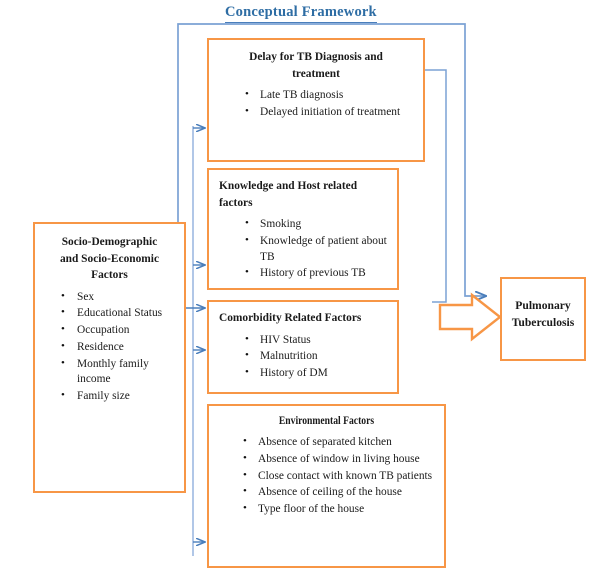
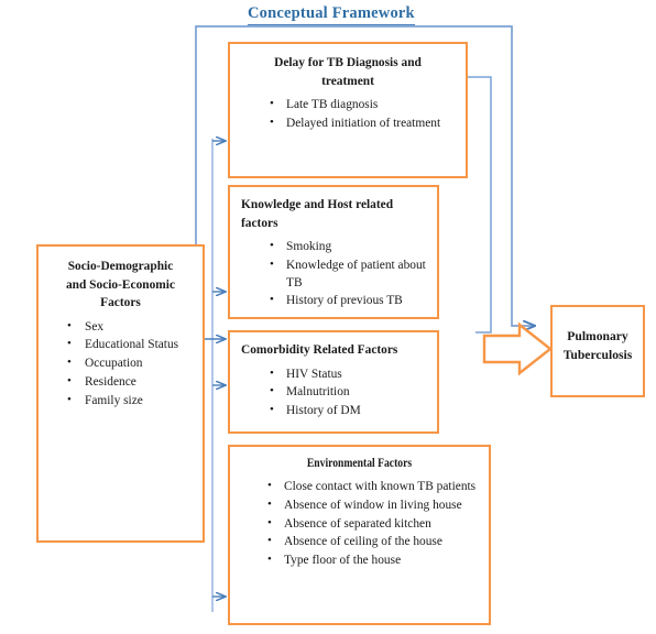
  Socio-Demographic
  and Socio-Economic
  Factors
  Sex
  Educational Status
  Occupation
  Residence
- Monthly family income
  Family size
  Delay for TB Diagnosis and
  treatment
  Late TB diagnosis
  Delayed initiation of treatment
  Knowledge and Host related
  factors
  Smoking
  Knowledge of patient about TB
  History of previous TB
  Comorbidity Related Factors
  HIV Status
  Malnutrition
  History of DM
  Environmental Factors
- Absence of separated kitchen
+ Close contact with known TB patients
  Absence of window in living house
- Close contact with known TB patients
+ Absence of separated kitchen
  Absence of ceiling of the house
  Type floor of the house
  Pulmonary
  Tuberculosis
  Conceptual Framework
